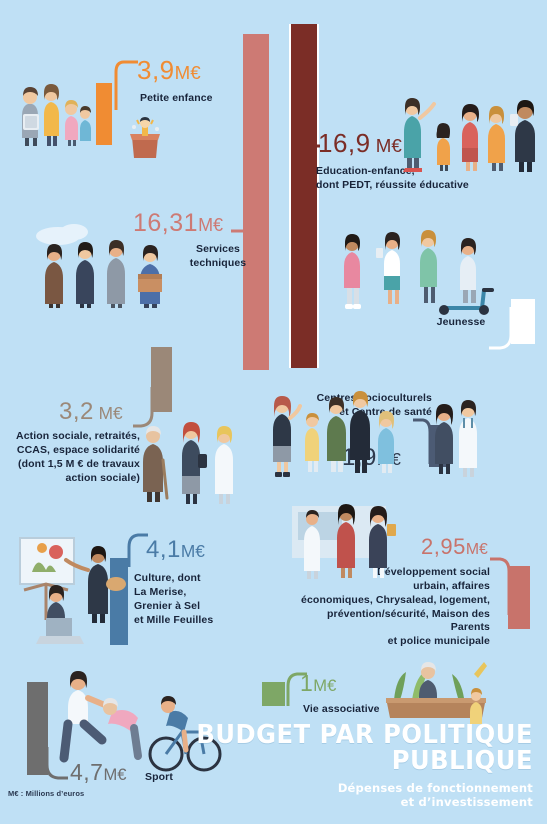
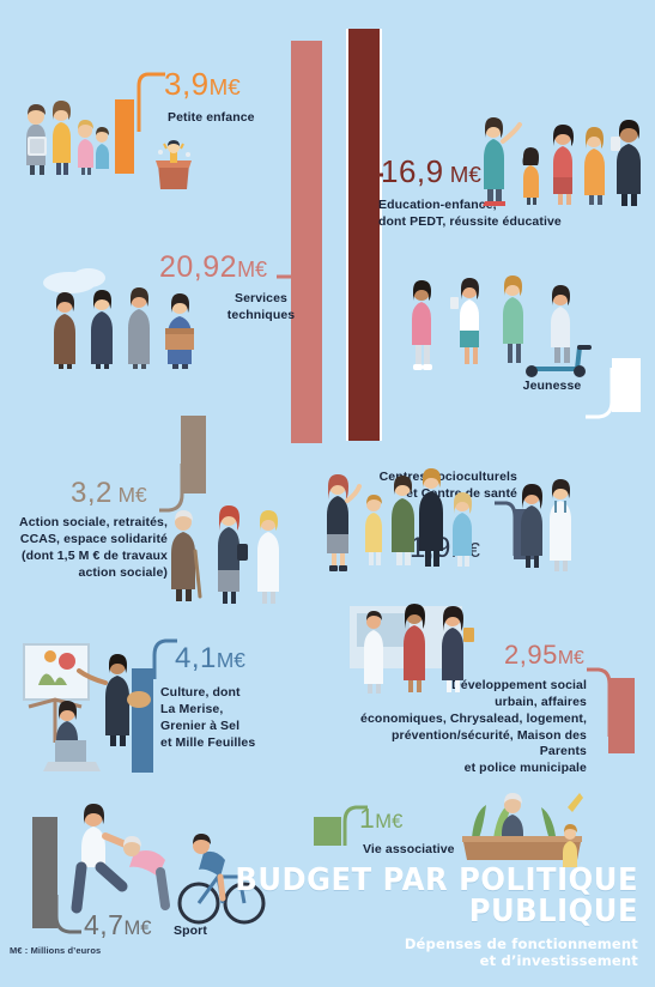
  3,9M€
  16,9 M€
- 16,31M€
+ 20,92M€
  3,2 M€
  4,1M€
  2,95M€
  1M€
  4,7M€
  Petite enfance
  Education-enfanc
  dont PEDT, réussite éducative
  Services
  techniques
  Jeunesse
  Action sociale, retraités,
  CCAS, espace solidarité
  (dont 1,5 M € de travaux
  action sociale)
  Cereocioculturels
  et Cntr de santé
  Culture, dont
  La Merise,
  Grenier à Sel
  et Mille Feuilles
  éveloppement social
  urbain, affaires
  économiques, Chrysalead, logement,
  prévention/sécurité, Maison des Parents
  et police municipale
  Vie associative
  Sport
  BUDGET PAR POLITIQUE
  PUBLIQUE
  Dépenses de fonctionnement
  et d’investissement
  M€ : Millions d’euros
